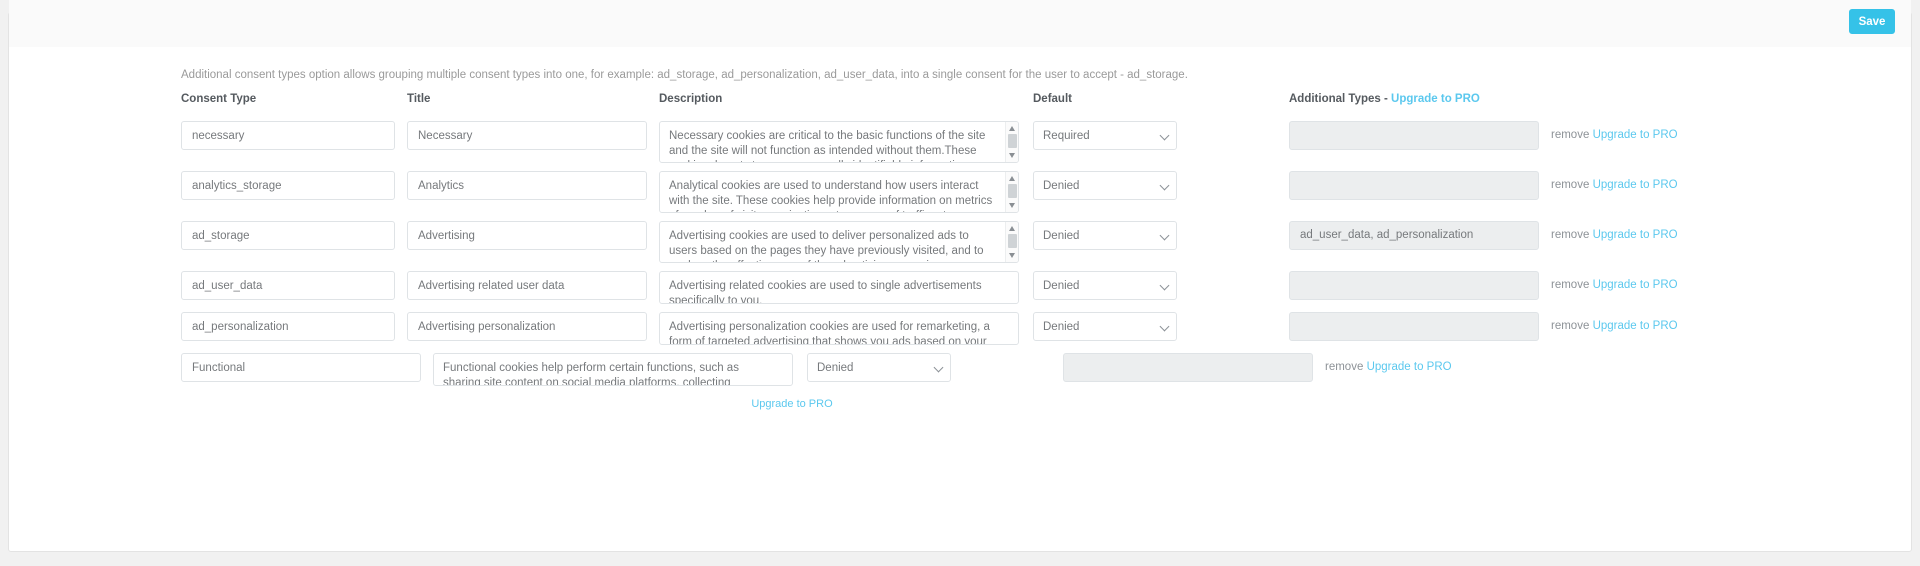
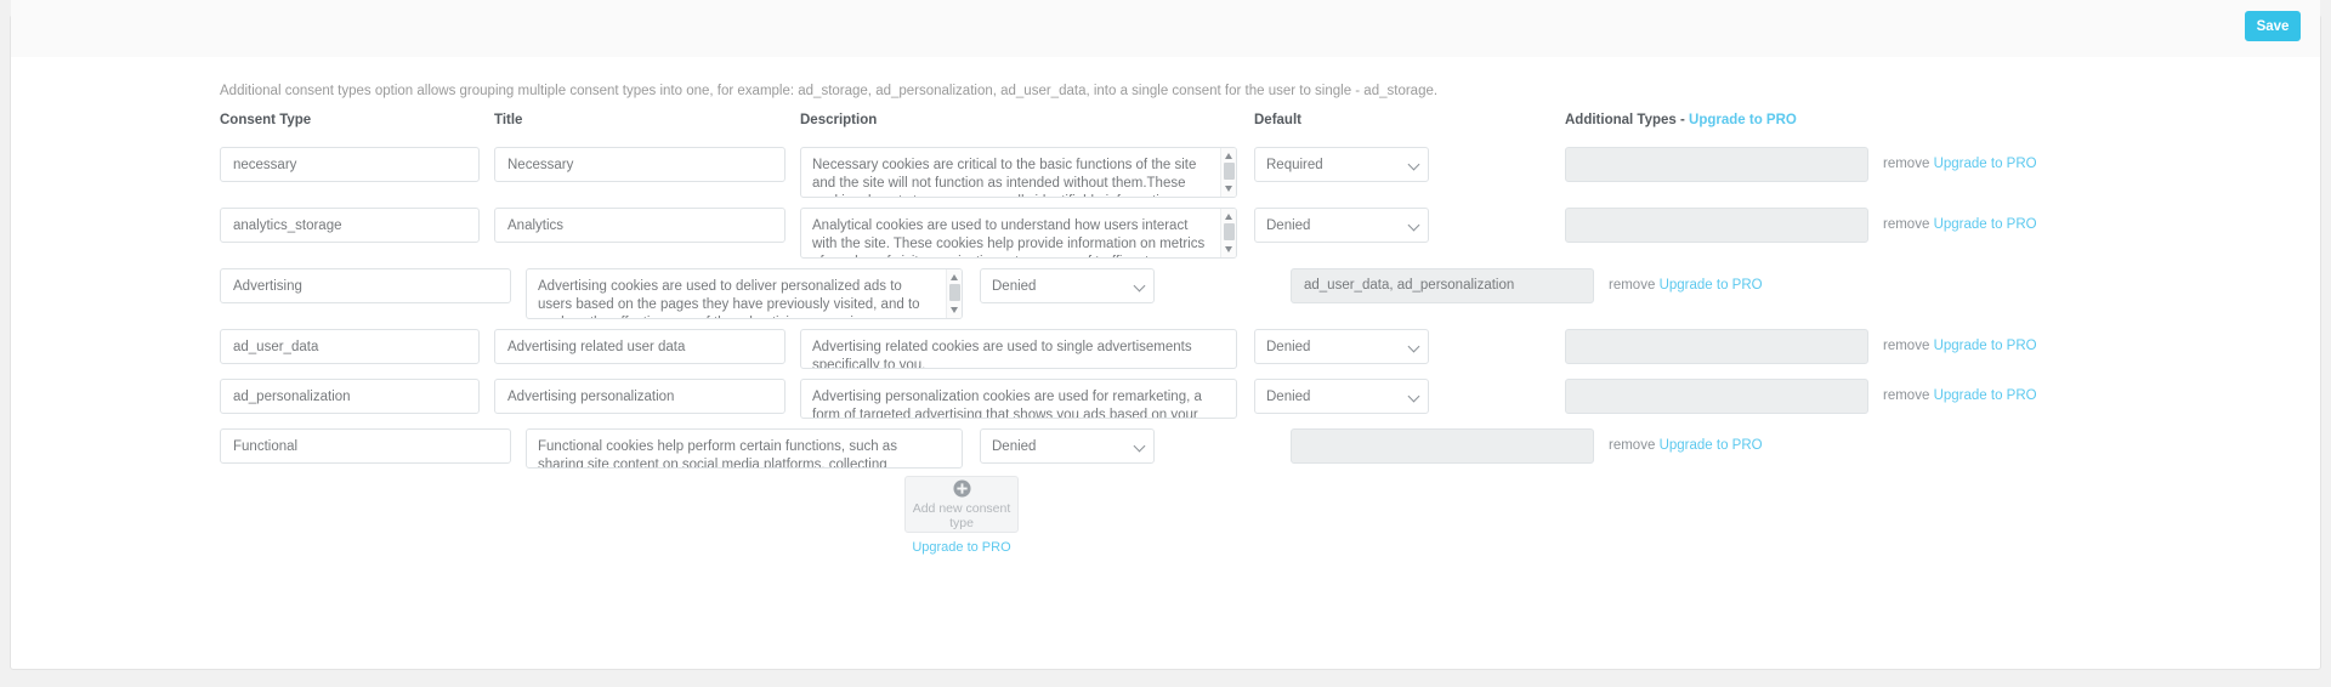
- Additional consent types option allows grouping multiple consent types into one, for example: ad_storage, ad_personalization, ad_user_data, into a single consent for the user to accept - ad_storage.
+ Additional consent types option allows grouping multiple consent types into one, for example: ad_storage, ad_personalization, ad_user_data, into a single consent for the user to single - ad_storage.
  Consent Type
  Title
  Description
  Default
  Additional Types - Upgrade to PRO
  necessary
  Necessary
  Required
  remove Upgrade to PRO
  analytics_storage
  Analytics
  Denied
  remove Upgrade to PRO
- ad_storage
  Advertising
  Denied
  ad_user_data, ad_personalization
  remove Upgrade to PRO
  ad_user_data
  Advertising related user data
  Advertising related cookies are used to single advertisements specifically to you.
  Denied
  remove Upgrade to PRO
  ad_personalization
  Advertising personalization
  Advertising personalization cookies are used for remarketing, a form of targeted advertising that shows you ads based on your
  Denied
  remove Upgrade to PRO
  Functional
  Functional cookies help perform certain functions, such as sharing site content on social media platforms, collecting
  Denied
  remove Upgrade to PRO
+ Add new consent type
  Upgrade to PRO
  Save
